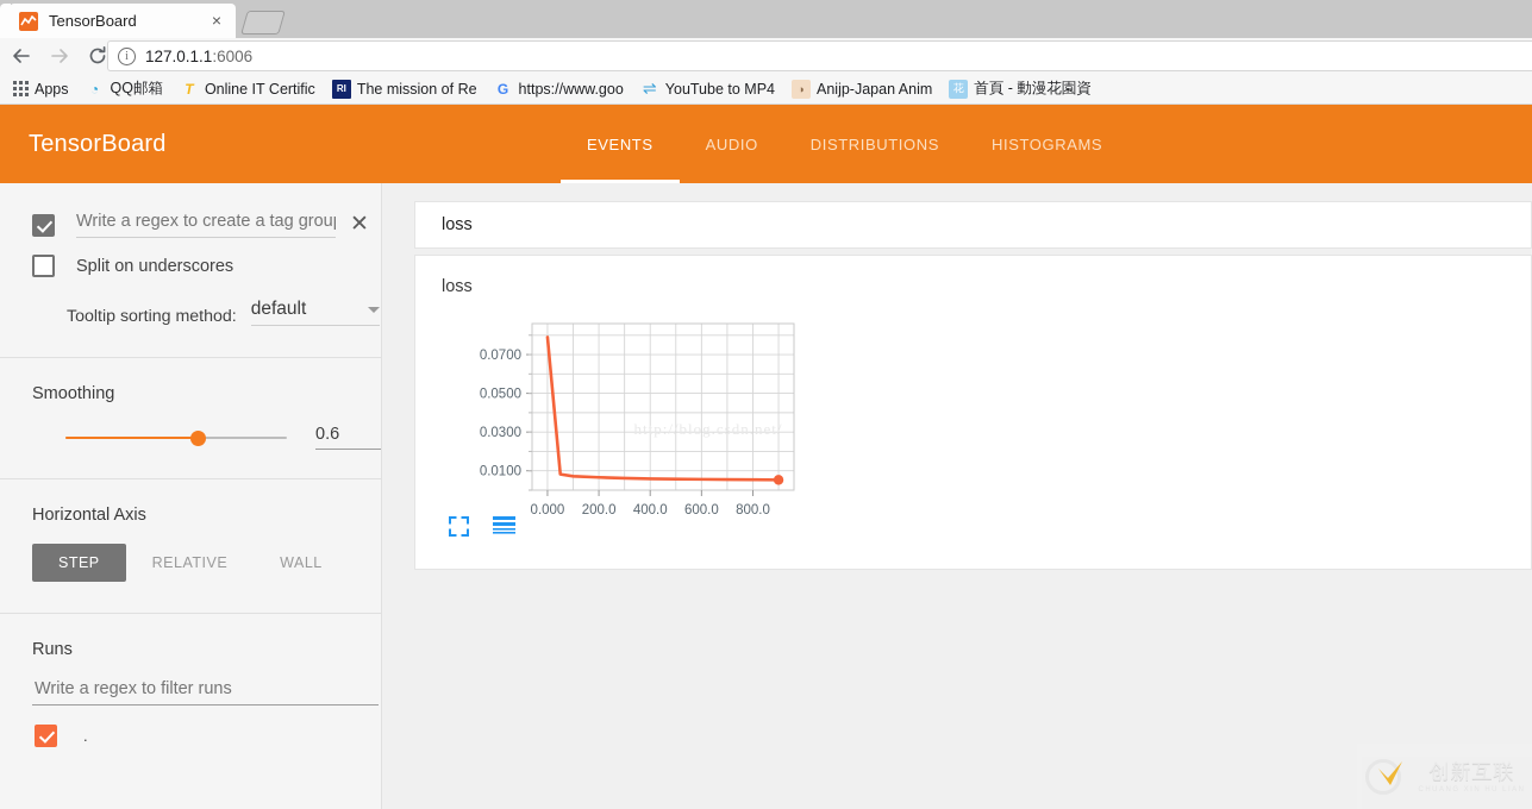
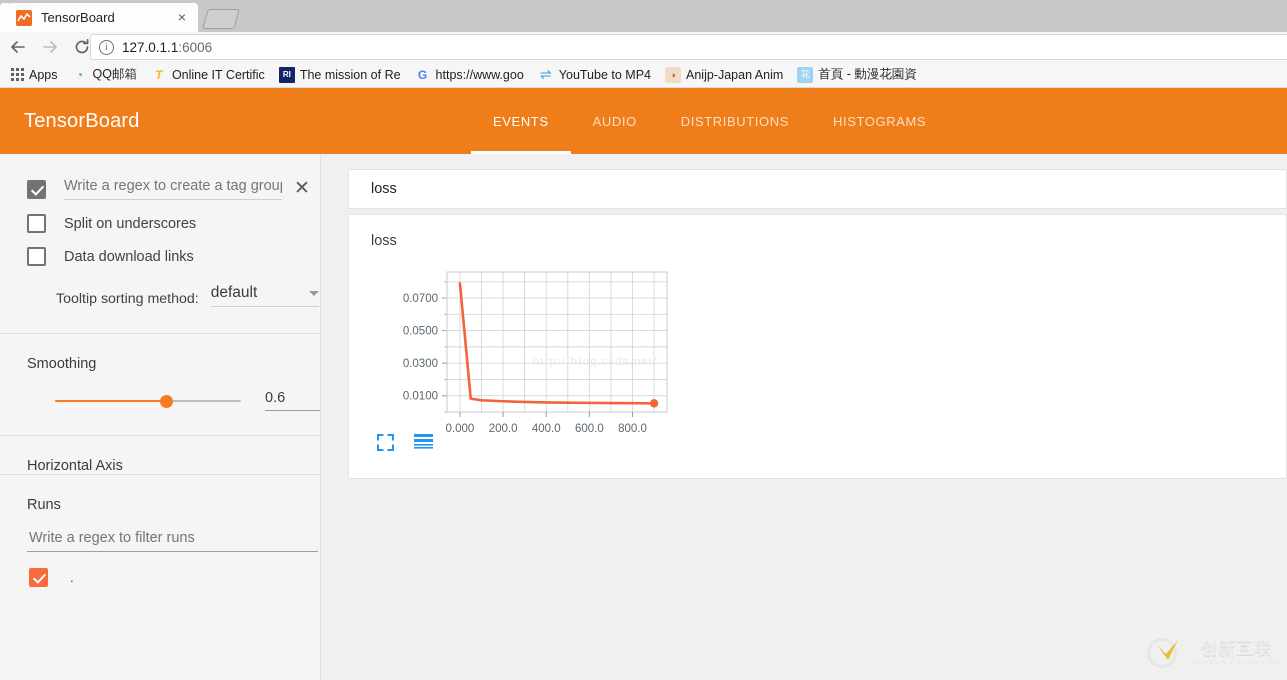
  TensorBoard
  ×
  i
  127.0.1.1:6006
  Apps
  ◔
  QQ邮箱
  T
  Online IT Certific
  RI
  The mission of Re
  G
  https://www.goo
  ⇌
  YouTube to MP4
  ◑
  Anijp-Japan Anim
  花
  首頁 - 動漫花園資
  TensorBoard
  EVENTS
  AUDIO
  DISTRIBUTIONS
  HISTOGRAMS
  Write a regex to create a tag grou
  ✕
  Split on underscores
+ Data download links
  Tooltip sorting method:
  default
  Smoothing
  0.6
  Horizontal Axis
- STEP
- RELATIVE
- WALL
  Runs
  Write a regex to filter runs
  .
  loss
  loss
  http://blog.csdn.net/
  0.0100
  0.0300
  0.0500
  0.0700
  0.000
  200.0
  400.0
  600.0
  800.0
  创新互联
